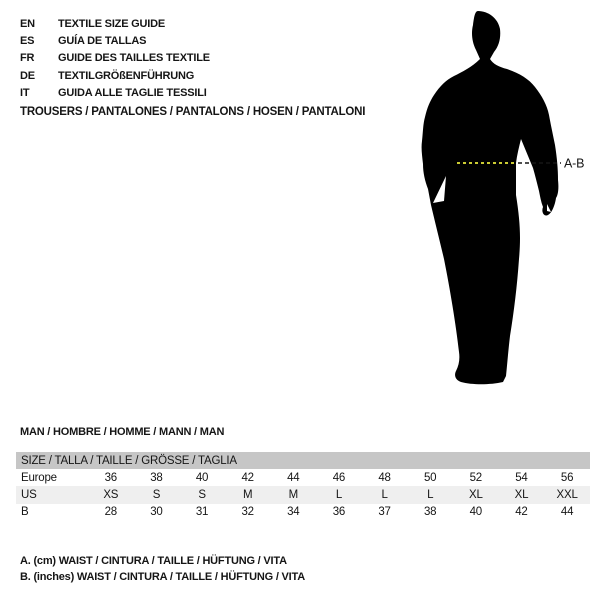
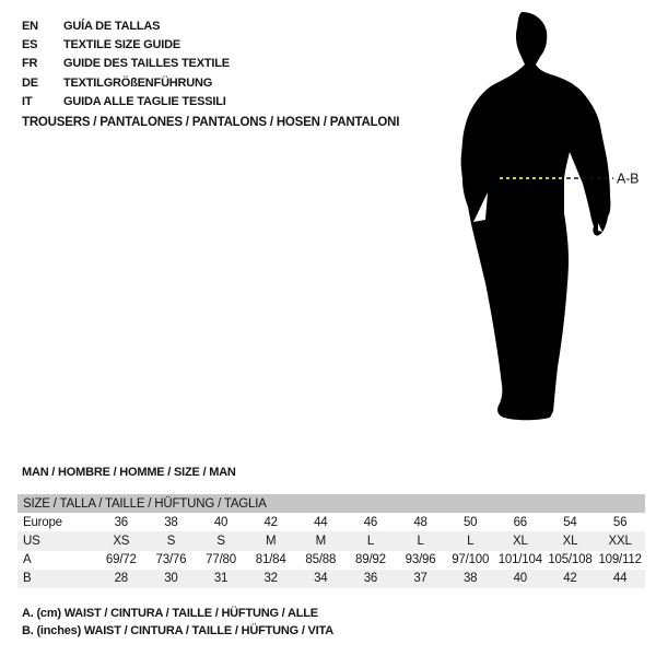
  EN
- TEXTILE SIZE GUIDE
+ GUÍA DE TALLAS
  ES
- GUÍA DE TALLAS
+ TEXTILE SIZE GUIDE
  FR
  GUIDE DES TAILLES TEXTILE
  DE
  TEXTILGRÖßENFÜHRUNG
  IT
  GUIDA ALLE TAGLIE TESSILI
  TROUSERS / PANTALONES / PANTALONS / HOSEN / PANTALONI
  A-B
- MAN / HOMBRE / HOMME / MANN / MAN
+ MAN / HOMBRE / HOMME / SIZE / MAN
- SIZE / TALLA / TAILLE / GRÖSSE / TAGLIA
+ SIZE / TALLA / TAILLE / HÜFTUNG / TAGLIA
- Europe	36	38	40	42	44	46	48	50	52	54	56
+ Europe	36	38	40	42	44	46	48	50	66	54	56
  US	XS	S	S	M	M	L	L	L	XL	XL	XXL
+ A	69/72	73/76	77/80	81/84	85/88	89/92	93/96	97/100	101/104	105/108	109/112
  B	28	30	31	32	34	36	37	38	40	42	44
- A. (cm) WAIST / CINTURA / TAILLE / HÜFTUNG / VITA
+ A. (cm) WAIST / CINTURA / TAILLE / HÜFTUNG / ALLE
  B. (inches) WAIST / CINTURA / TAILLE / HÜFTUNG / VITA
